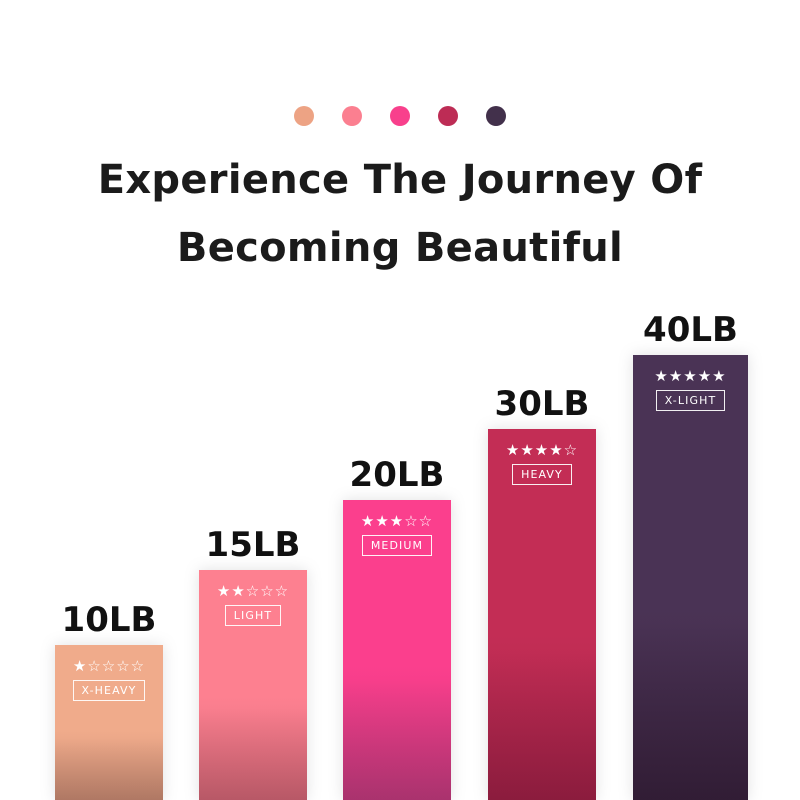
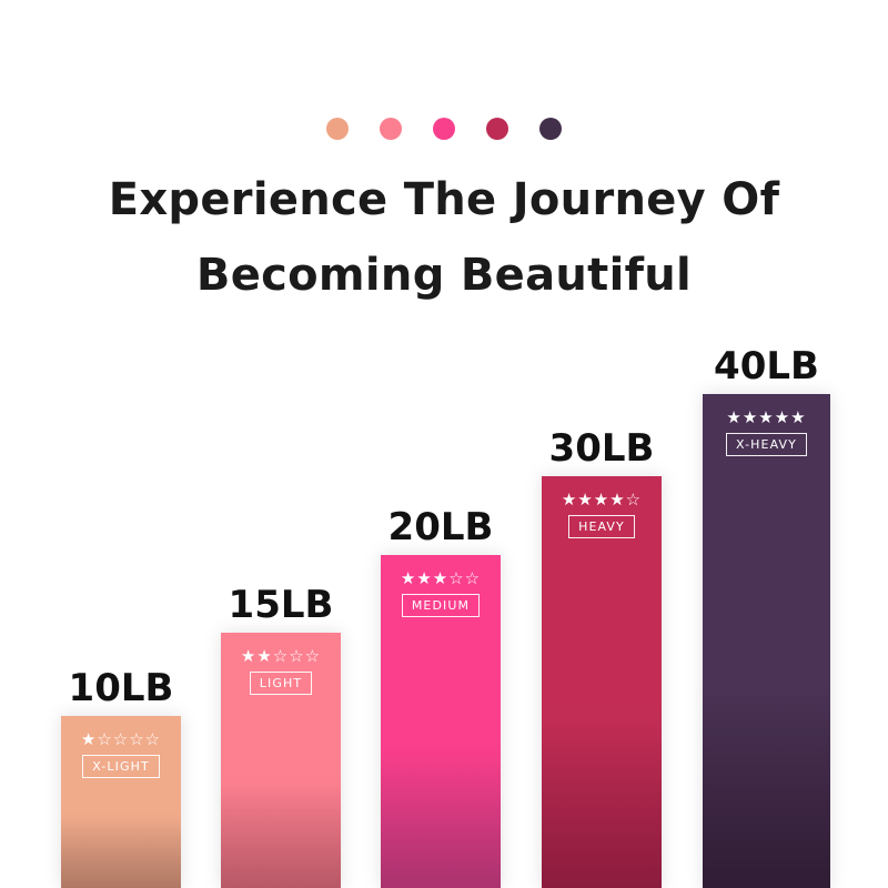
  Experience The Journey Of
  Becoming Beautiful
  ★☆☆☆☆
- X-HEAVY
+ X-LIGHT
  10LB
  ★★☆☆☆
  LIGHT
  15LB
  ★★★☆☆
  MEDIUM
  20LB
  ★★★★☆
  HEAVY
  30LB
  ★★★★★
- X-LIGHT
+ X-HEAVY
  40LB
